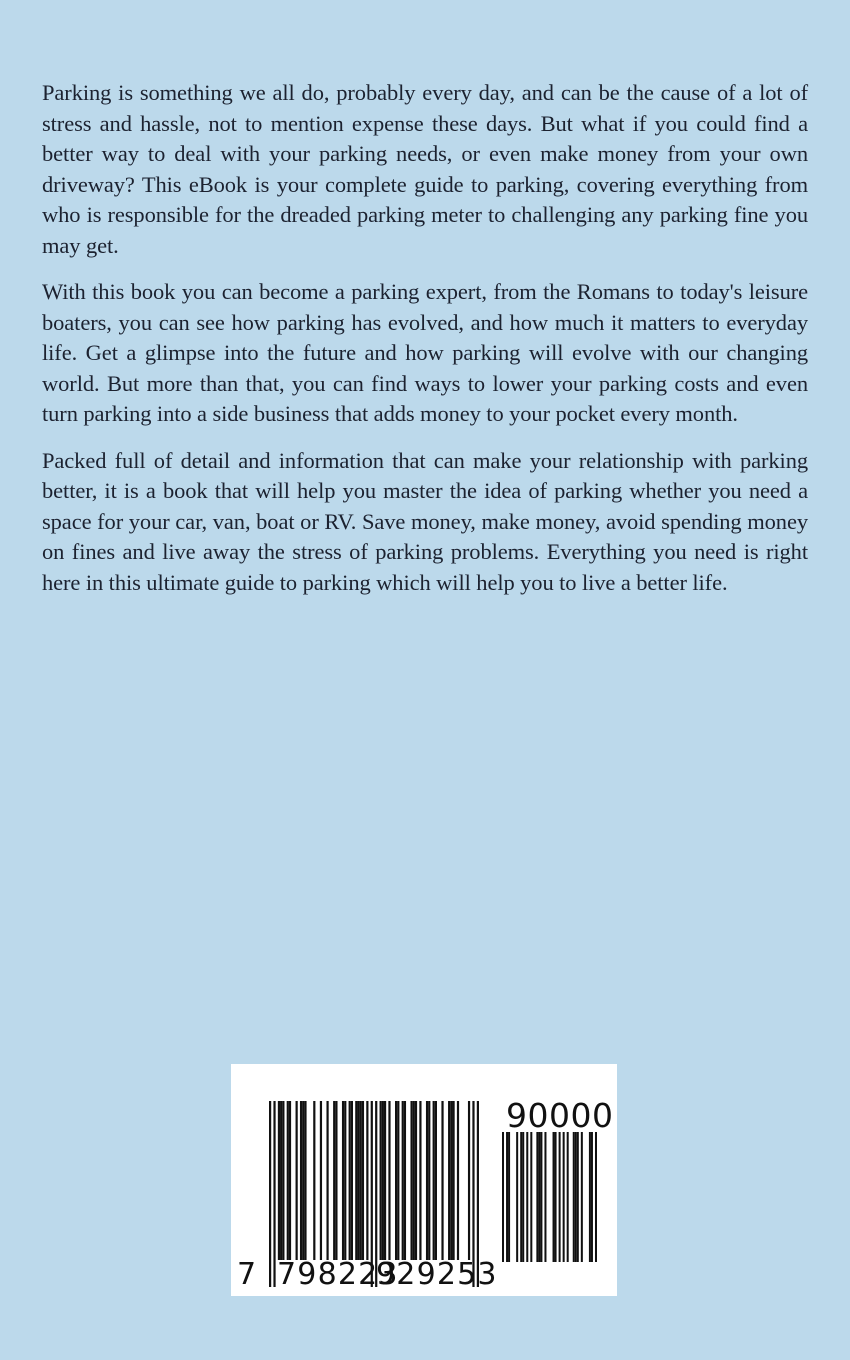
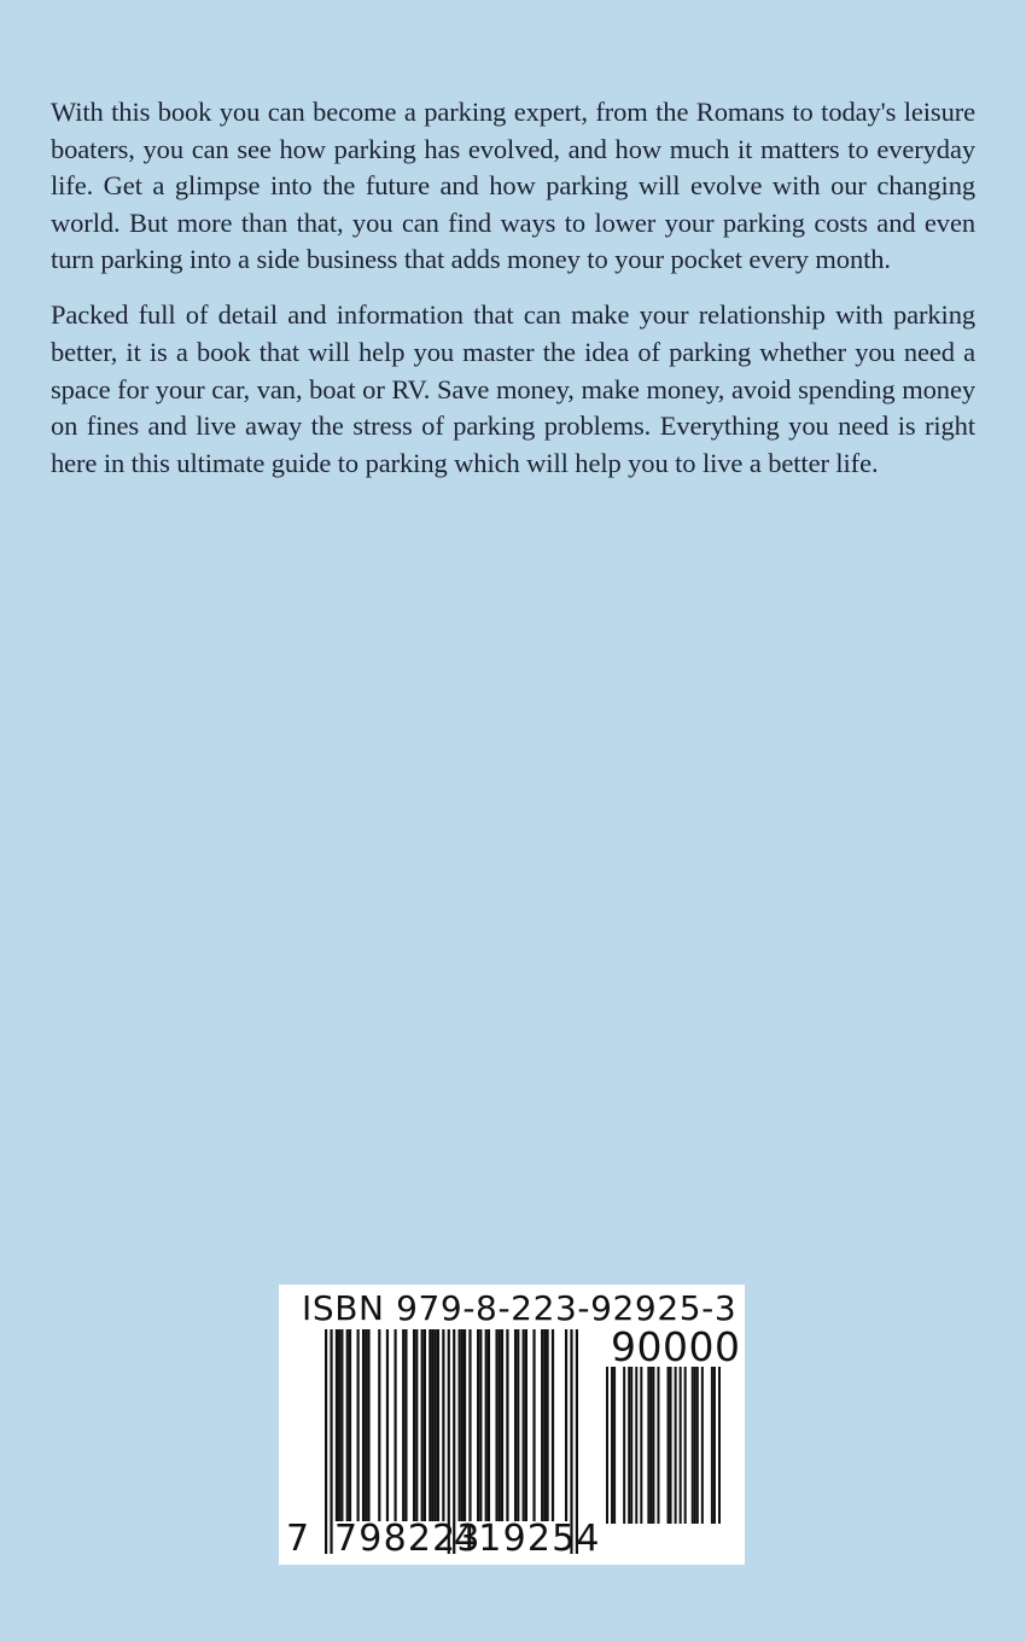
- Parking is something we all do, probably every day, and can be the cause of a lot of stress and hassle, not to mention expense these days. But what if you could find a better way to deal with your parking needs, or even make money from your own driveway? This eBook is your complete guide to parking, covering everything from who is responsible for the dreaded parking meter to challenging any parking fine you may get.
  With this book you can become a parking expert, from the Romans to today's leisure boaters, you can see how parking has evolved, and how much it matters to everyday life. Get a glimpse into the future and how parking will evolve with our changing world. But more than that, you can find ways to lower your parking costs and even turn parking into a side business that adds money to your pocket every month.
  Packed full of detail and information that can make your relationship with parking better, it is a book that will help you master the idea of parking whether you need a space for your car, van, boat or RV. Save money, make money, avoid spending money on fines and live away the stress of parking problems. Everything you need is right here in this ultimate guide to parking which will help you to live a better life.
+ ISBN 979-8-223-92925-3
  9000
  7
  798223
- 929253
+ 419254
